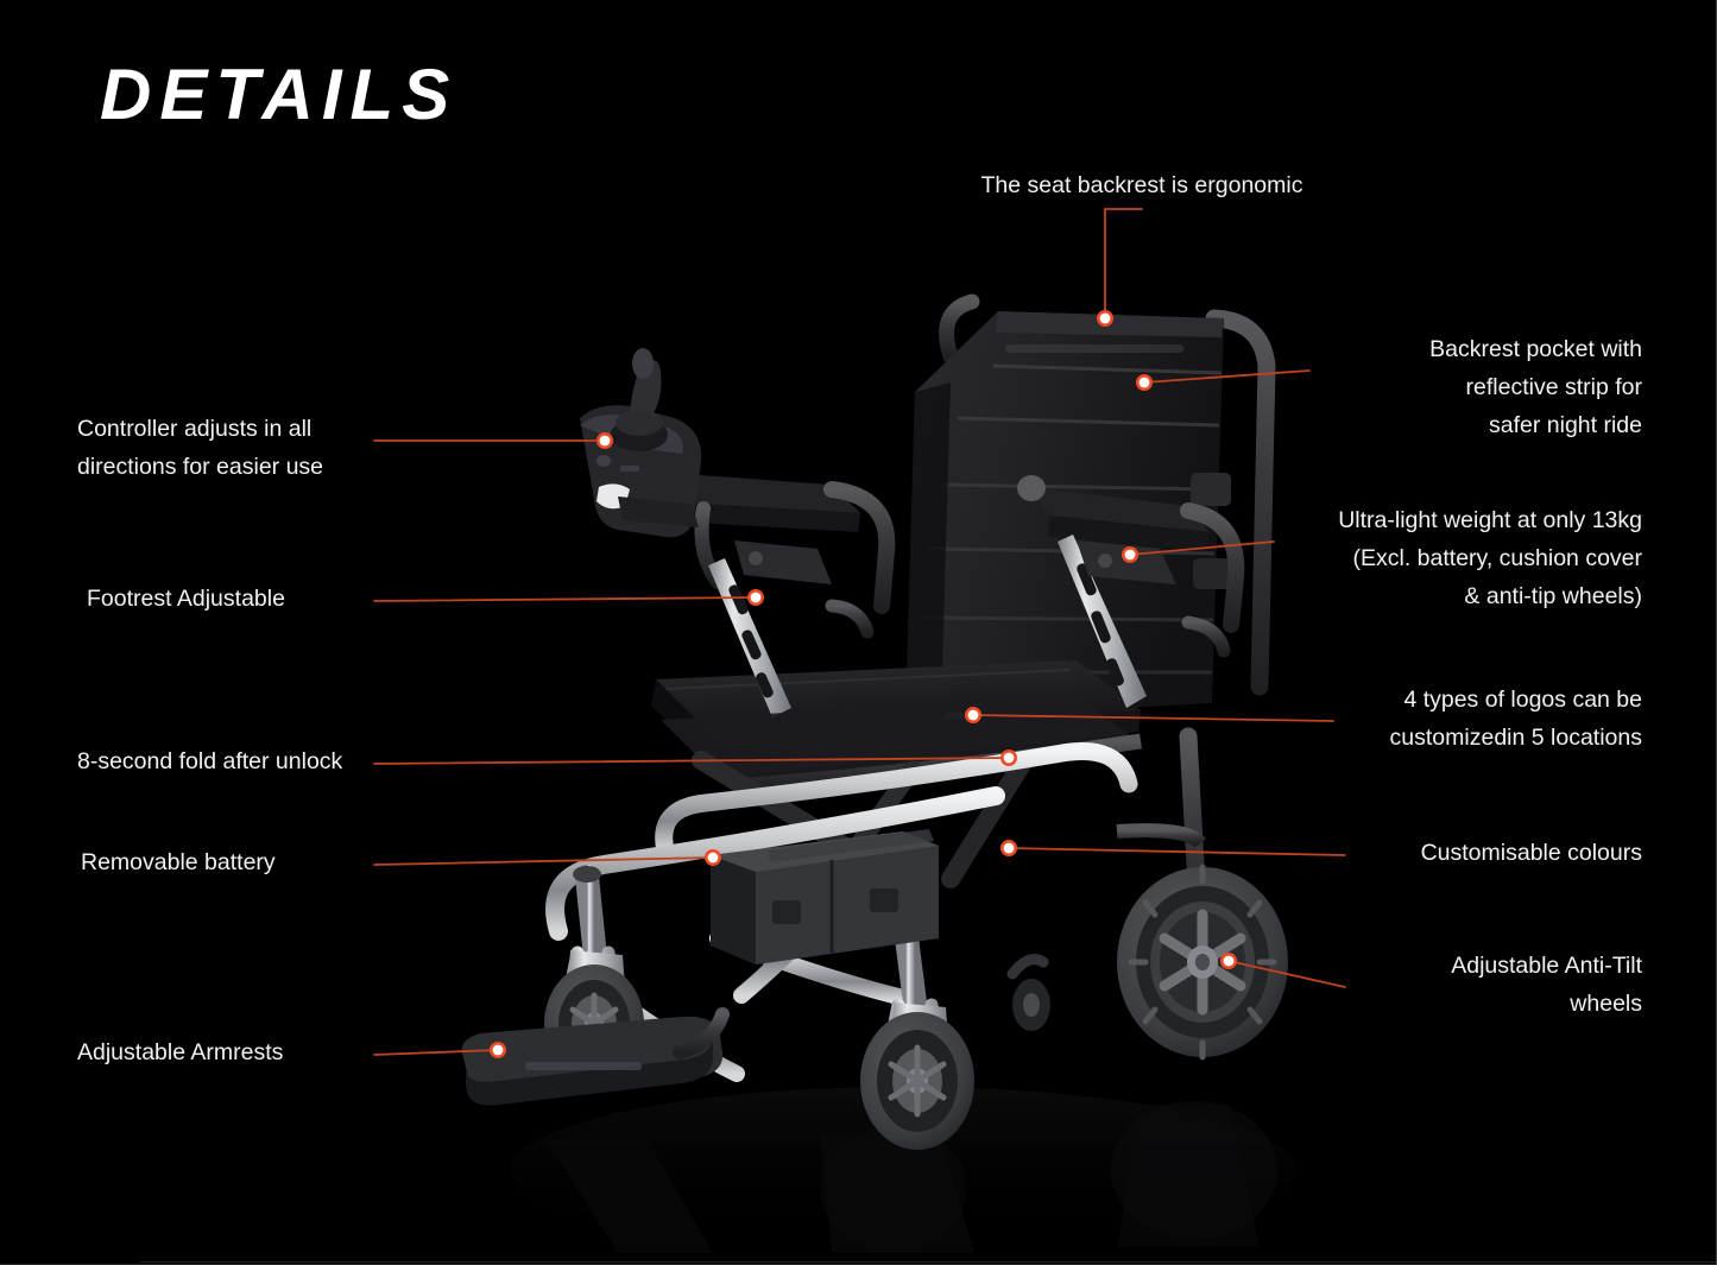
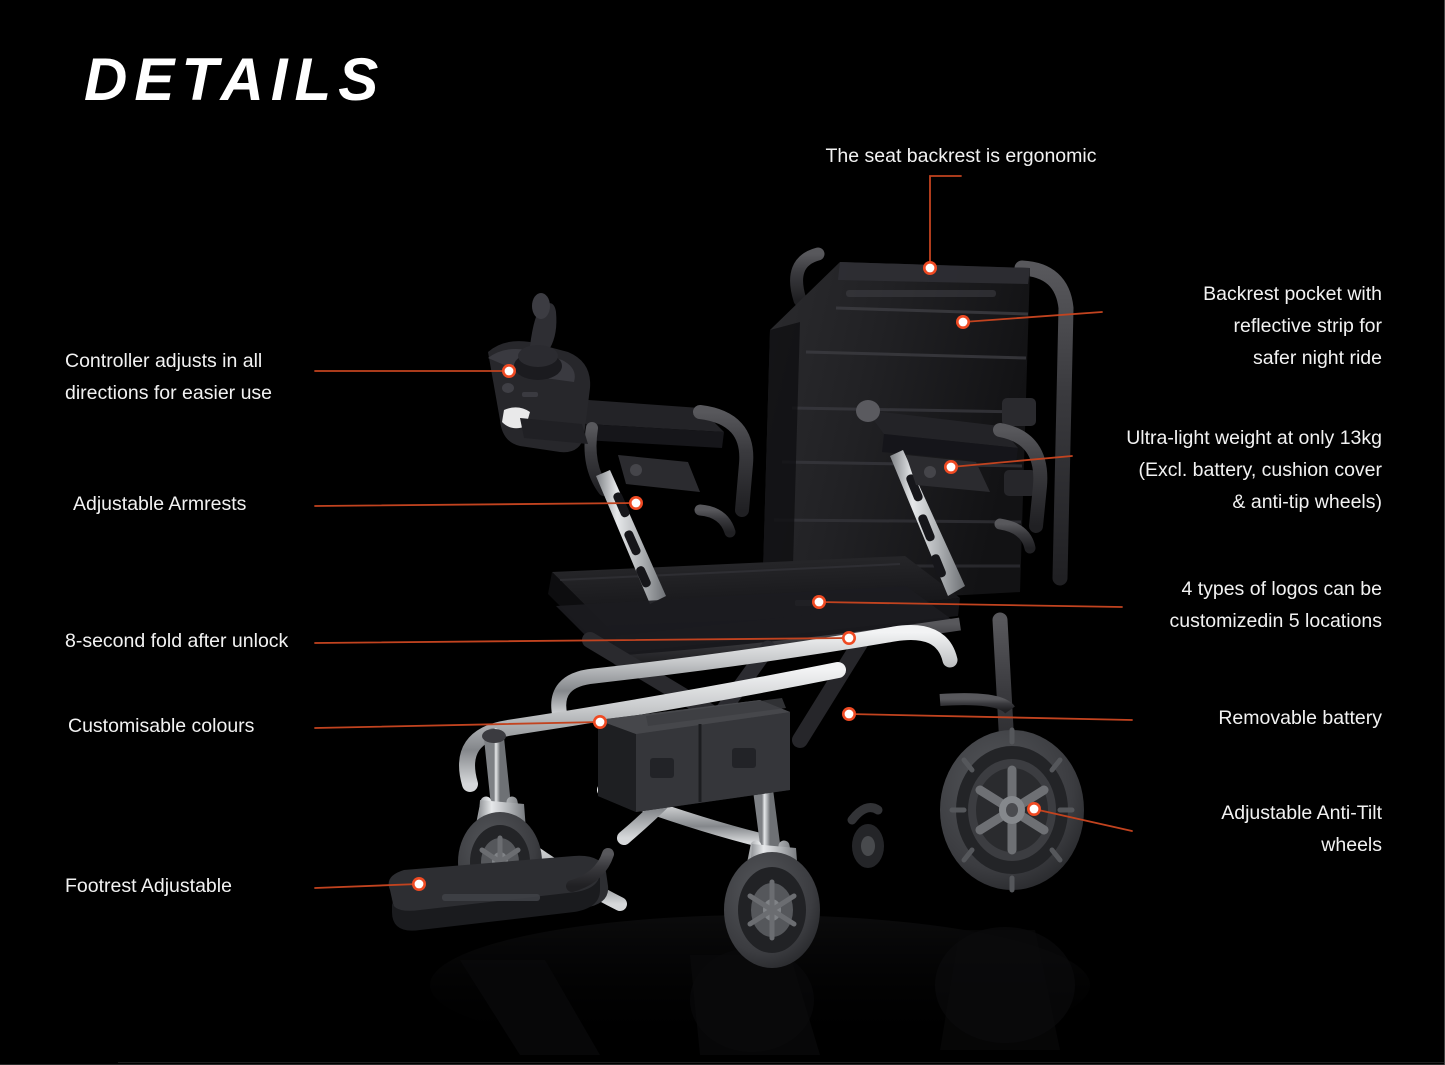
  DETAILS
  The seat backrest is ergonomic
  Backrest pocket with
  reflective strip for
  safer night ride
  Ultra-light weight at only 13kg
  (Excl. battery, cushion cover
  & anti-tip wheels)
  4 types of logos can be
  customizedin 5 locations
- Customisable colours
+ Removable battery
  Adjustable Anti-Tilt
  wheels
  Controller adjusts in all
  directions for easier use
- Footrest Adjustable
+ Adjustable Armrests
  8-second fold after unlock
- Removable battery
+ Customisable colours
- Adjustable Armrests
+ Footrest Adjustable
